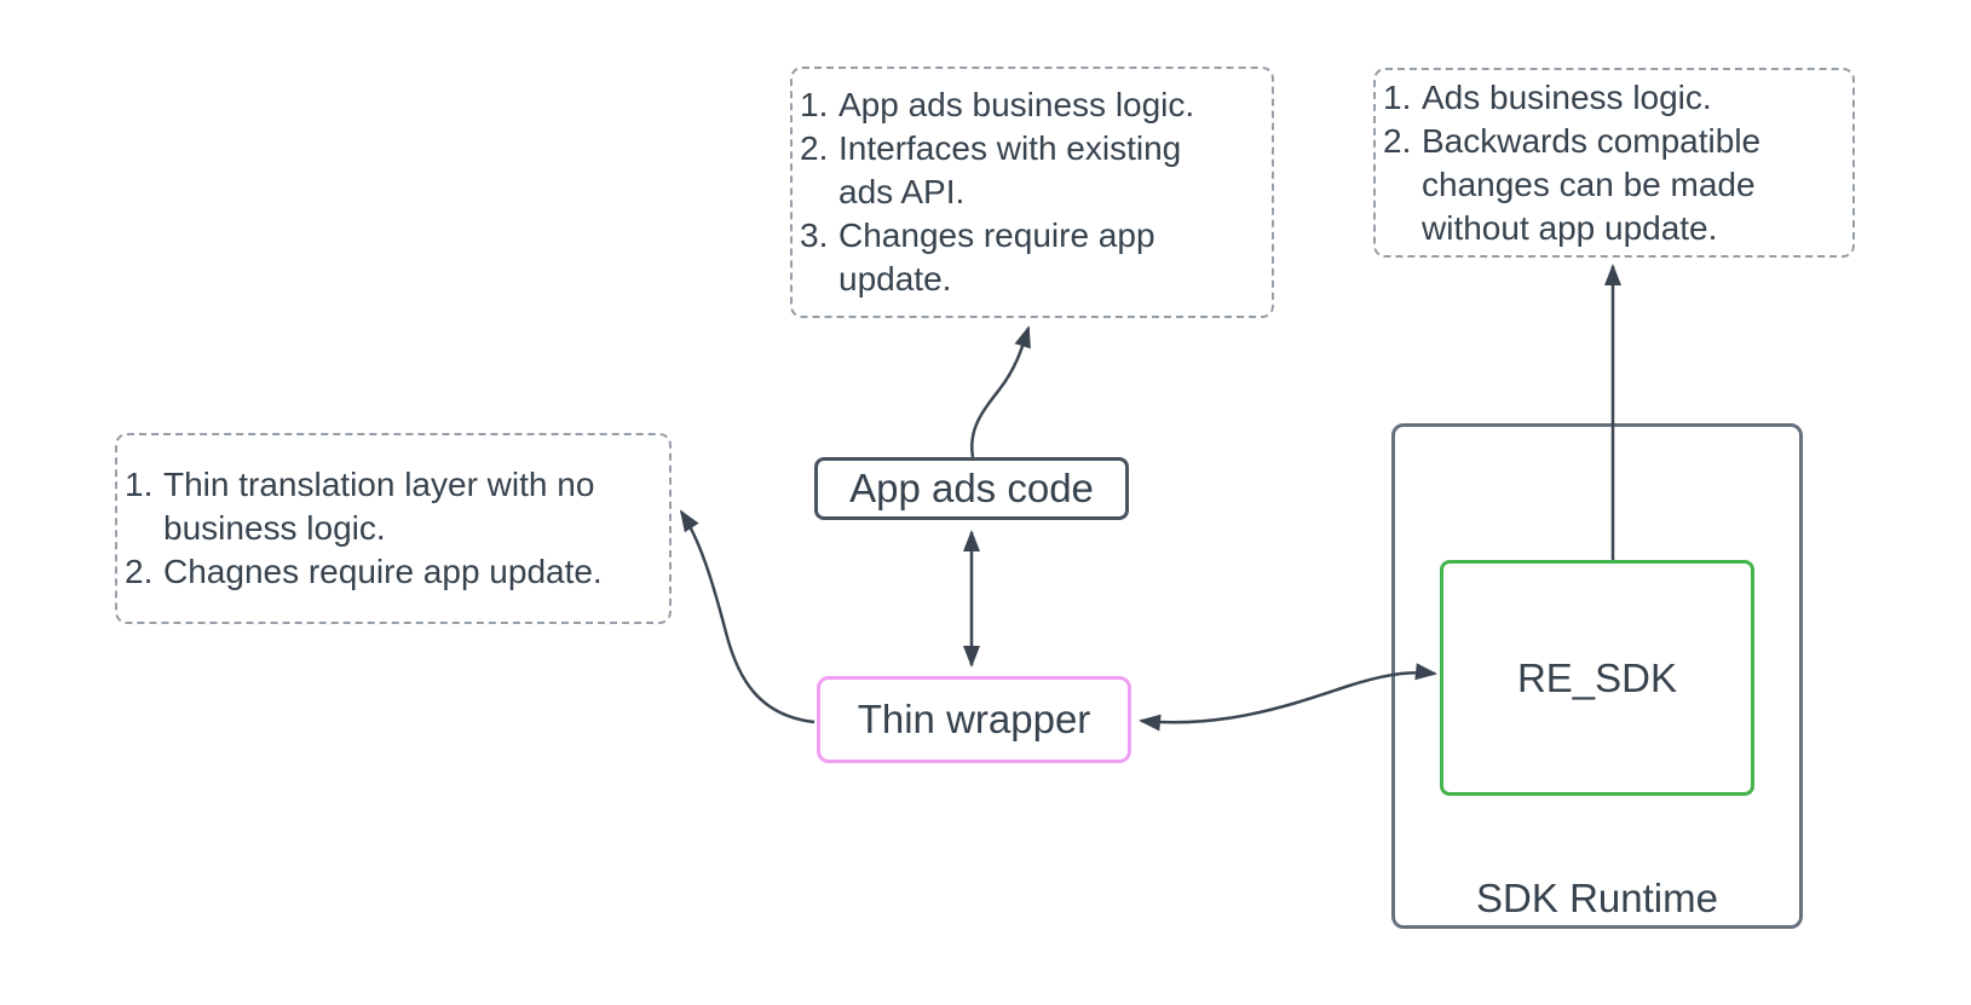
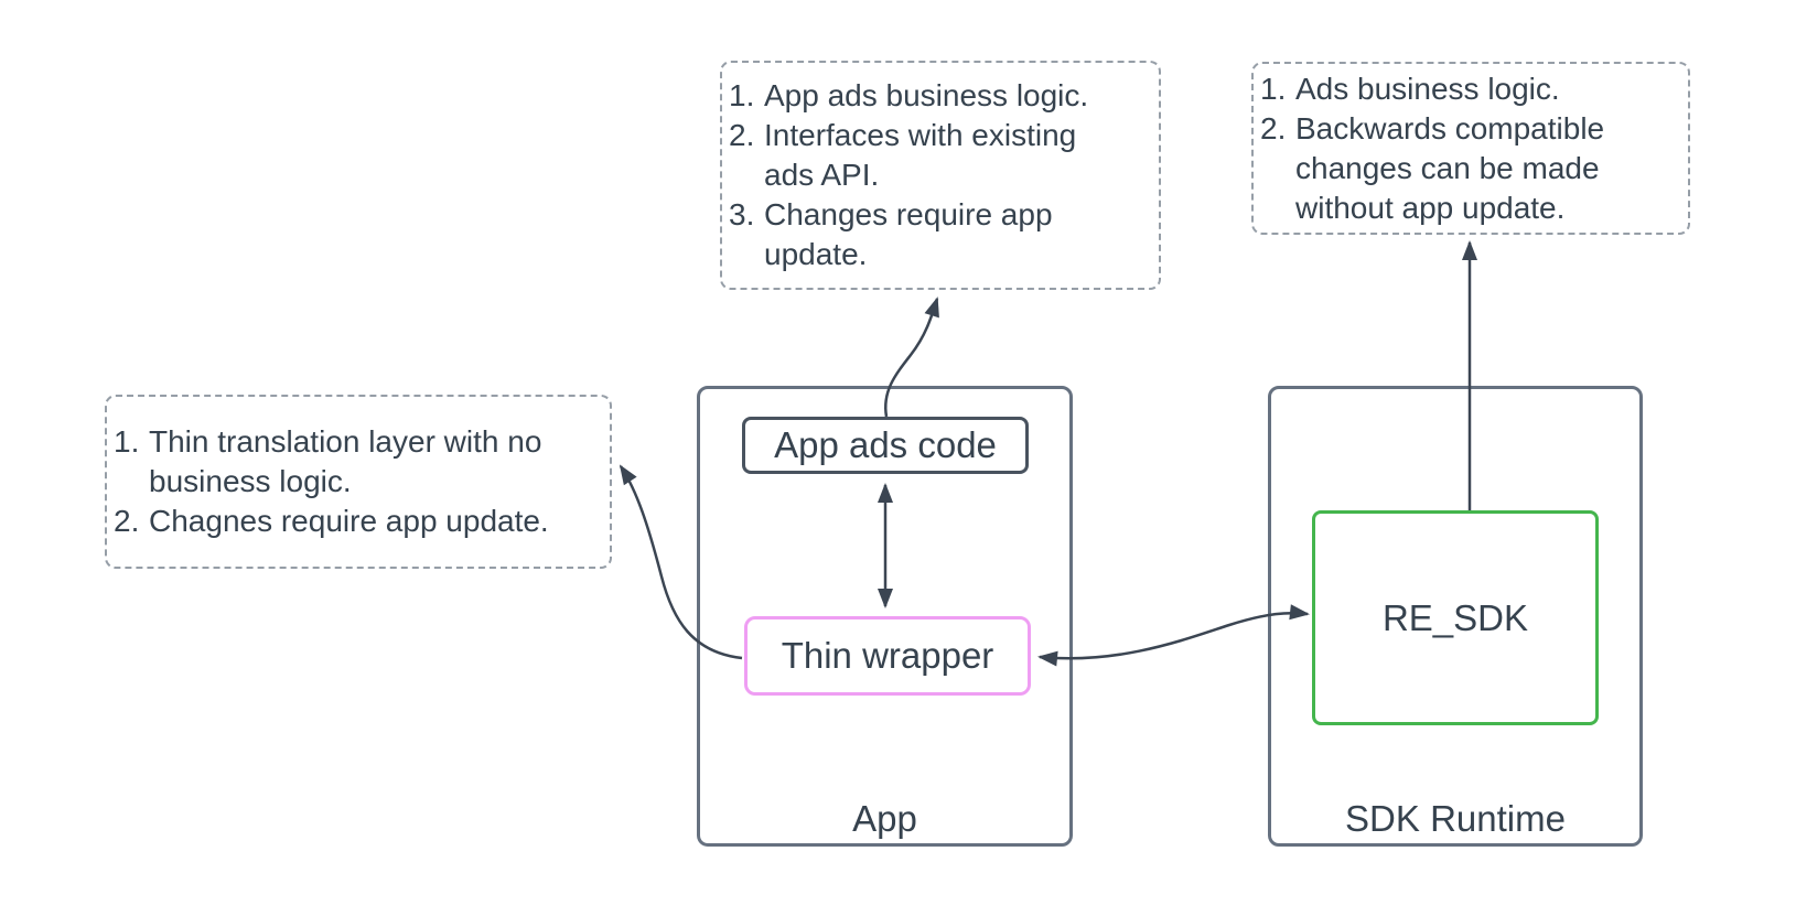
  1.
  App ads business logic.
  2.
  Interfaces with existing
  ads API.
  3.
  Changes require app
  update.
  1.
  Ads business logic.
  2.
  Backwards compatible
  changes can be made
  without app update.
  1.
  Thin translation layer with no
  business logic.
  2.
  Chagnes require app update.
+ App
  SDK Runtime
  App ads code
  Thin wrapper
  RE_SDK
